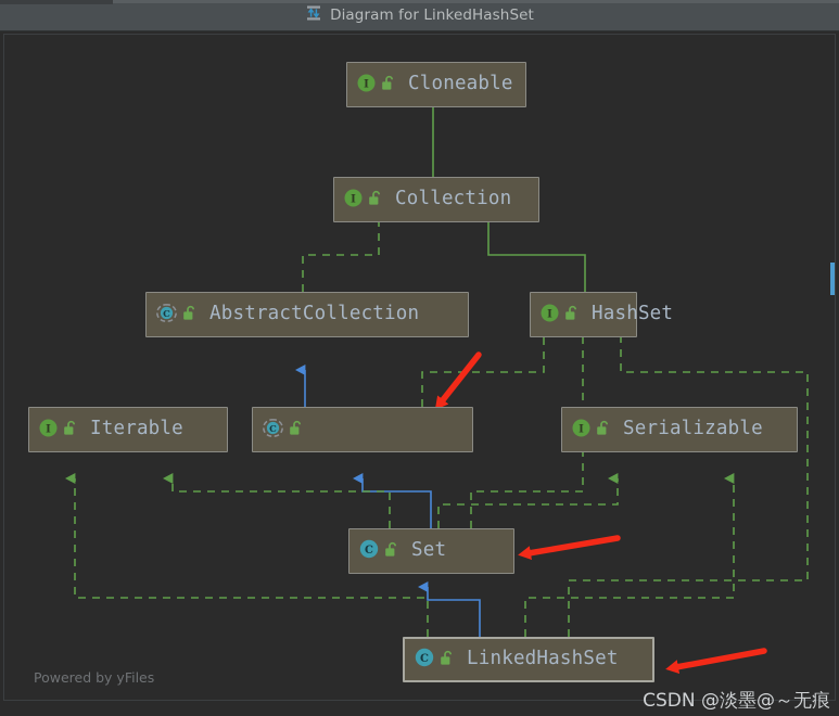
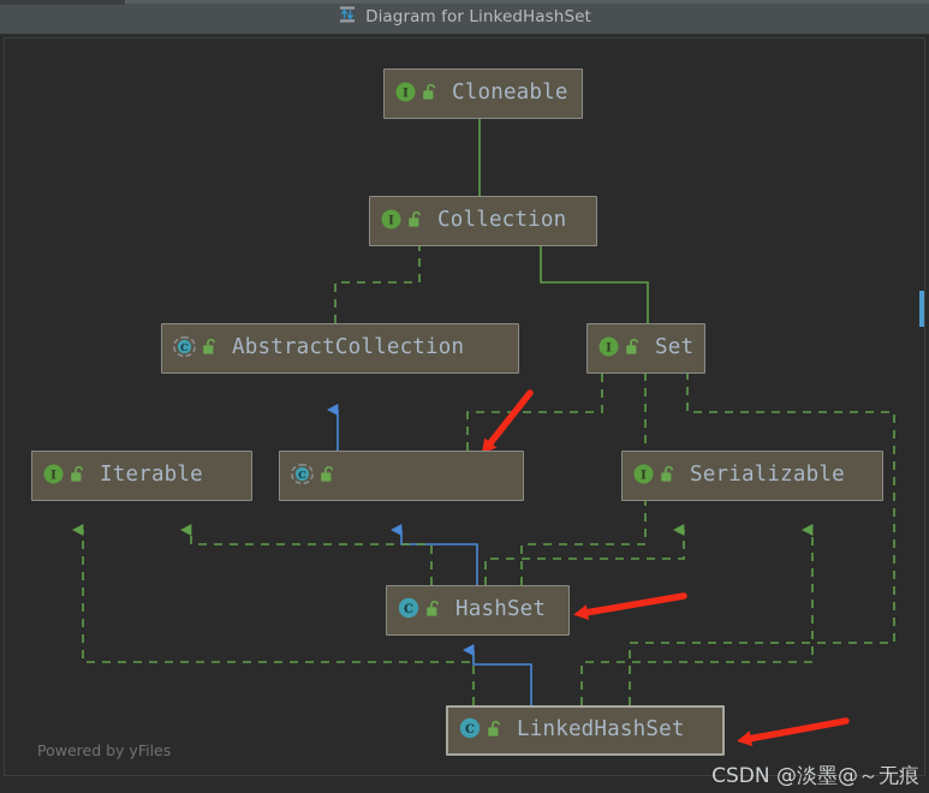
  Diagram for LinkedHashSet
  I
  Cloneable
  I
  Collection
  C
  AbstractCollection
  I
- HashSet
+ Set
  I
  Iterable
  C
  I
  Serializable
  C
- Set
+ HashSet
  C
  LinkedHashSet
  Powered by yFiles
  CSDN @淡墨@～无痕
